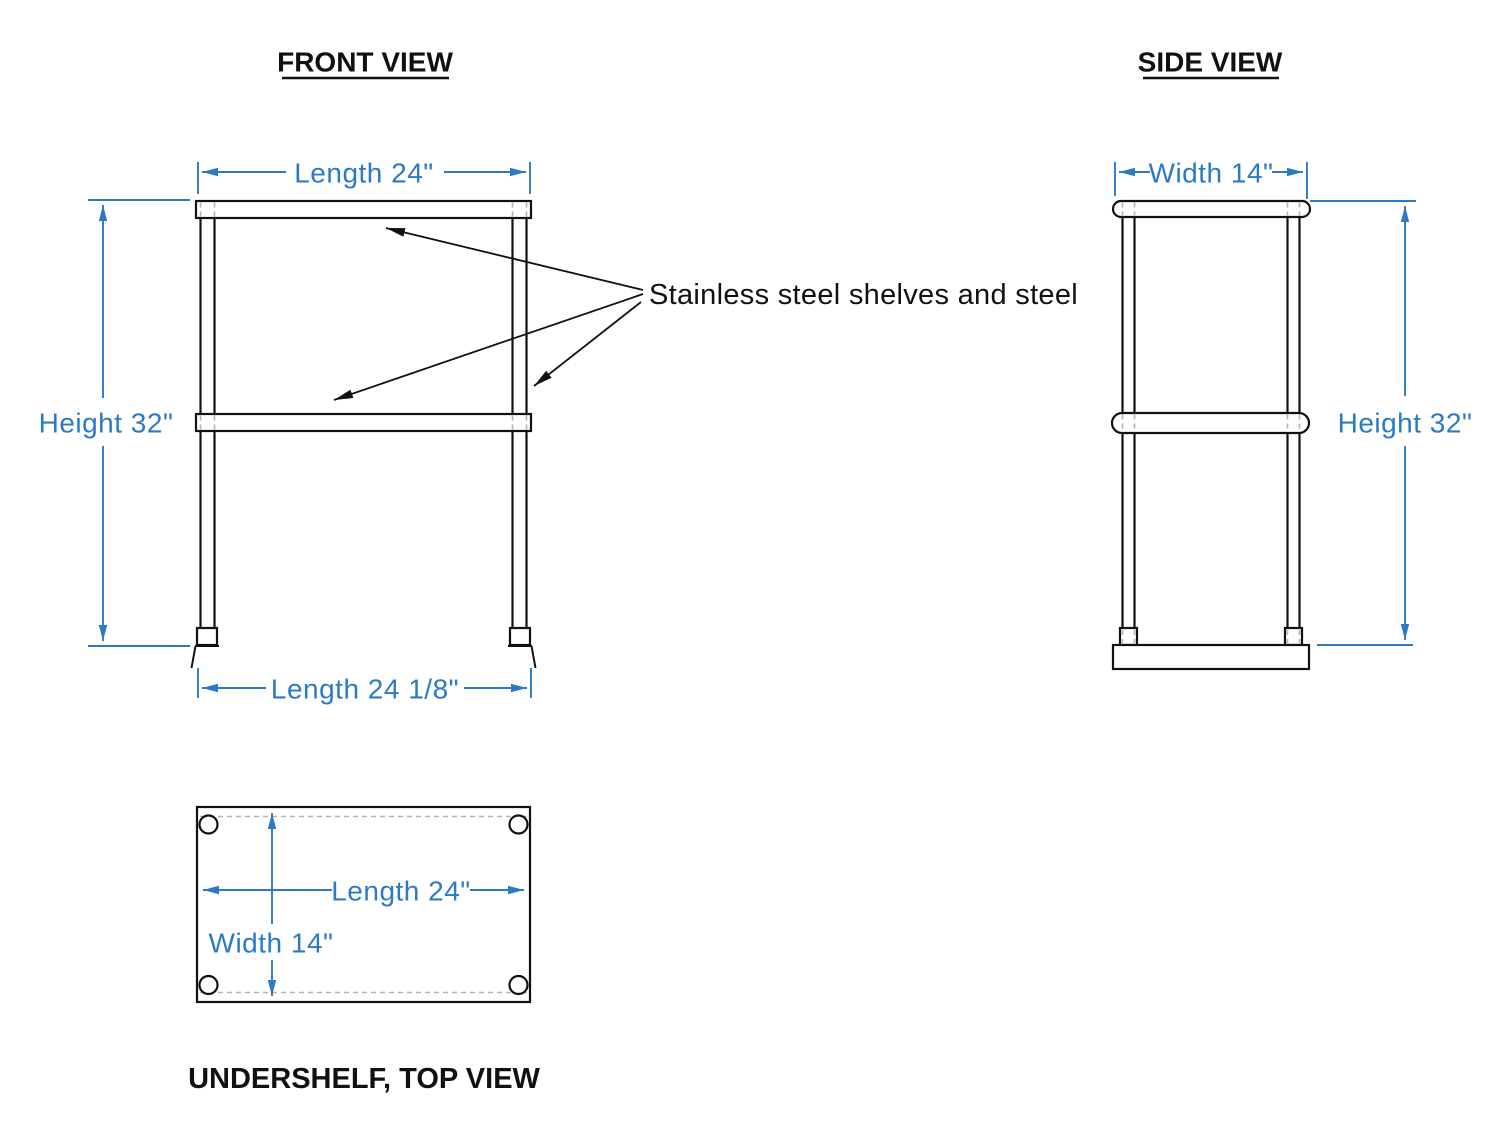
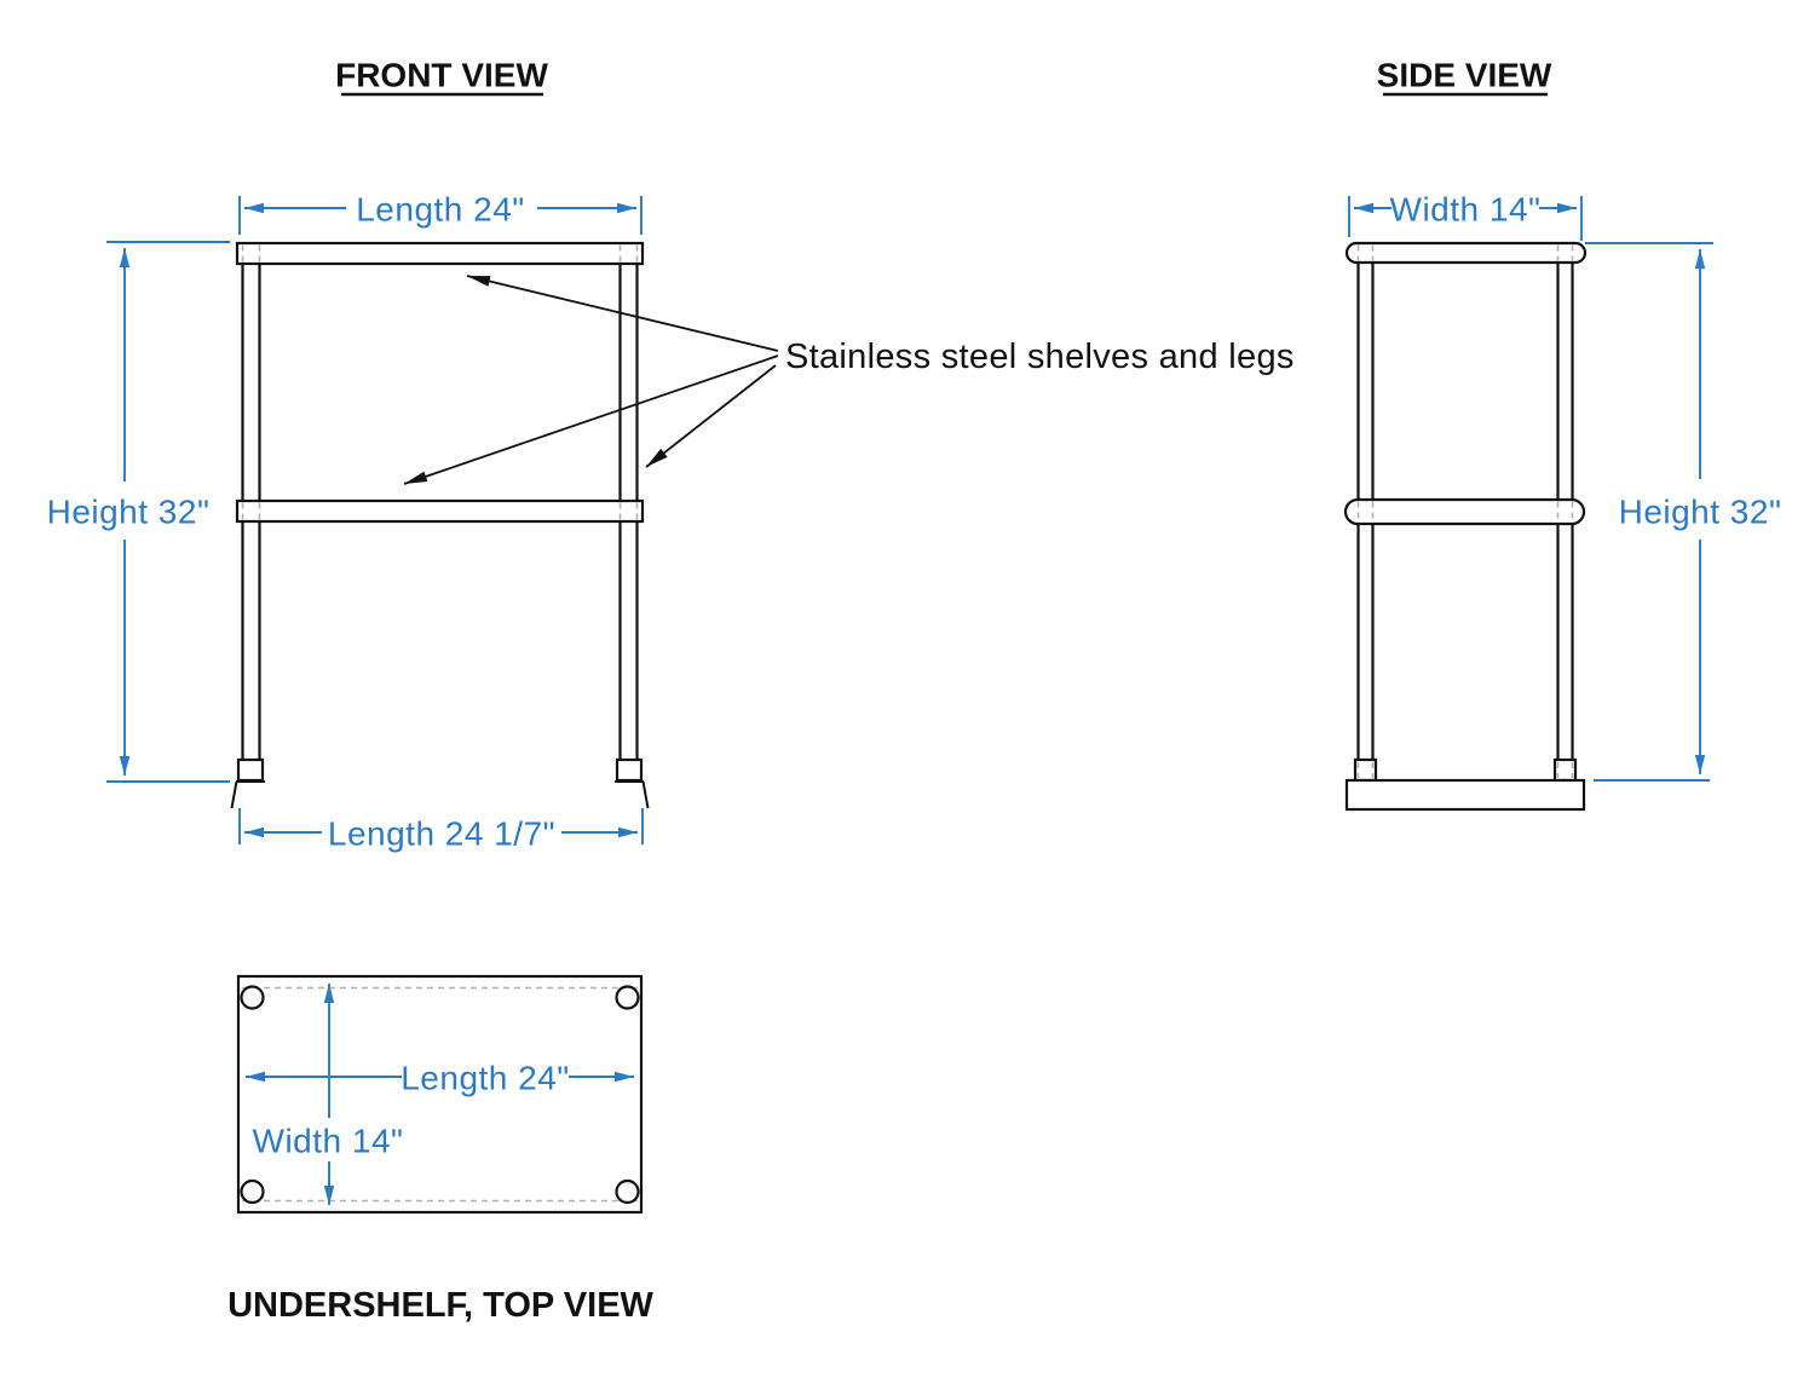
  FRONT VIEW
  Length 24"
  Height 32"
- Length 24 1/8"
+ Length 24 1/7"
- Stainless steel shelves and steel
+ Stainless steel shelves and legs
  SIDE VIEW
  Width 14"
  Height 32"
  Length 24"
  Width 14"
  UNDERSHELF, TOP VIEW
